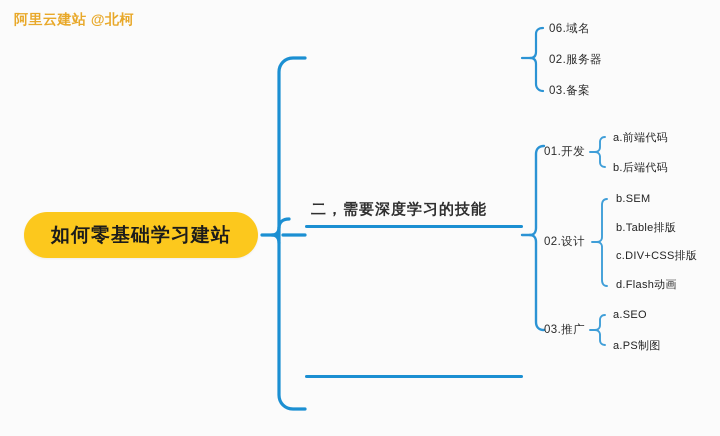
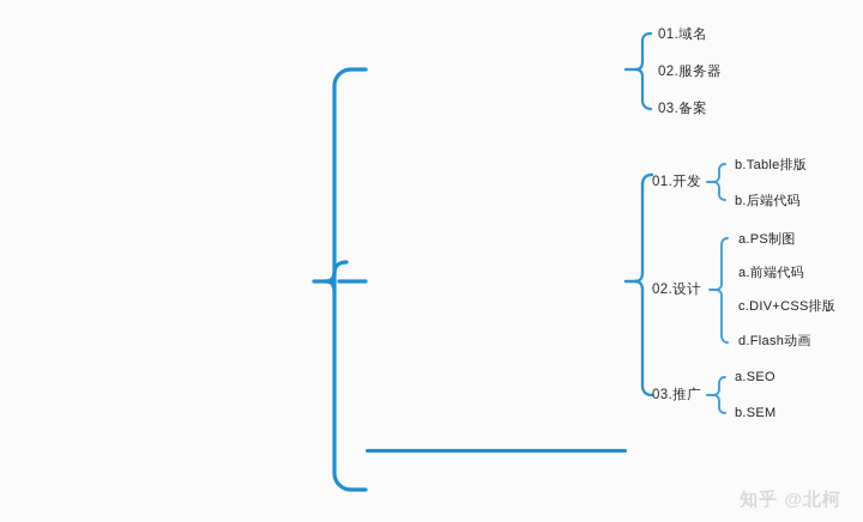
- 阿里云建站 @北柯
- 如何零基础学习建站
- 二，需要深度学习的技能
- 06.域名
+ 01.域名
  02.服务器
  03.备案
  01.开发
  02.设计
  03.推广
- a.前端代码
+ b.Table排版
  b.后端代码
- b.SEM
+ a.PS制图
- b.Table排版
+ a.前端代码
  c.DIV+CSS排版
  d.Flash动画
  a.SEO
- a.PS制图
+ b.SEM
+ 知乎 @北柯
